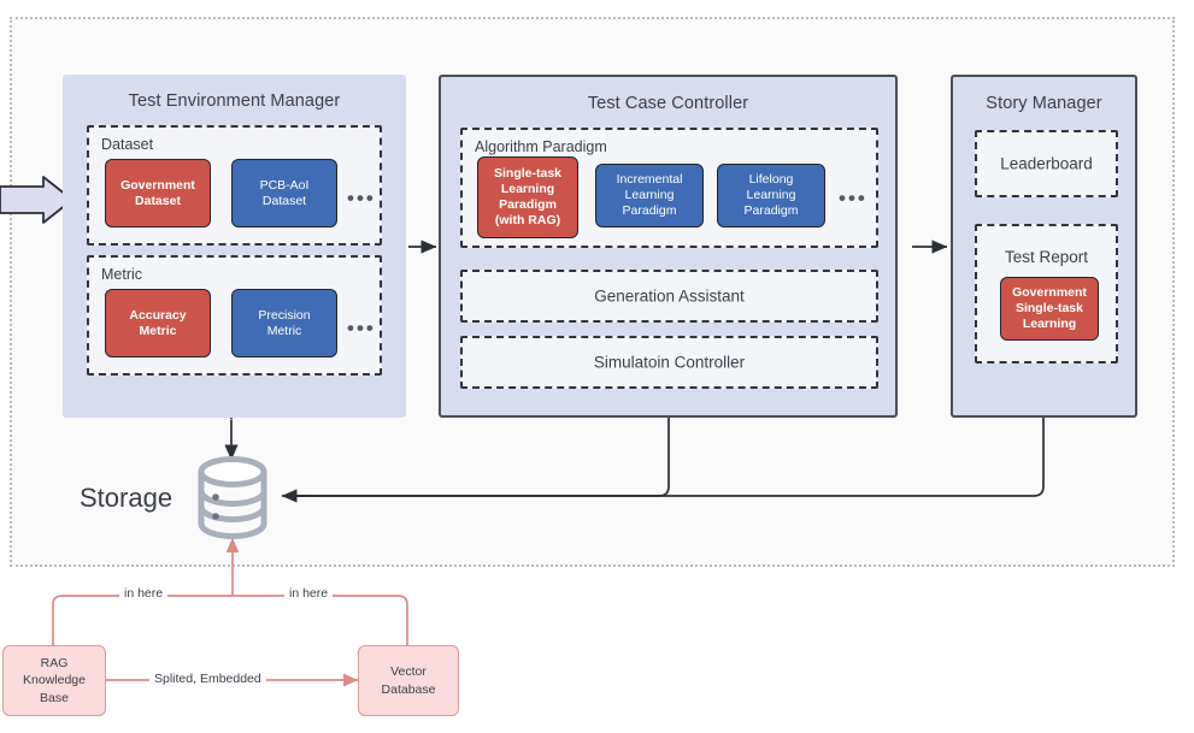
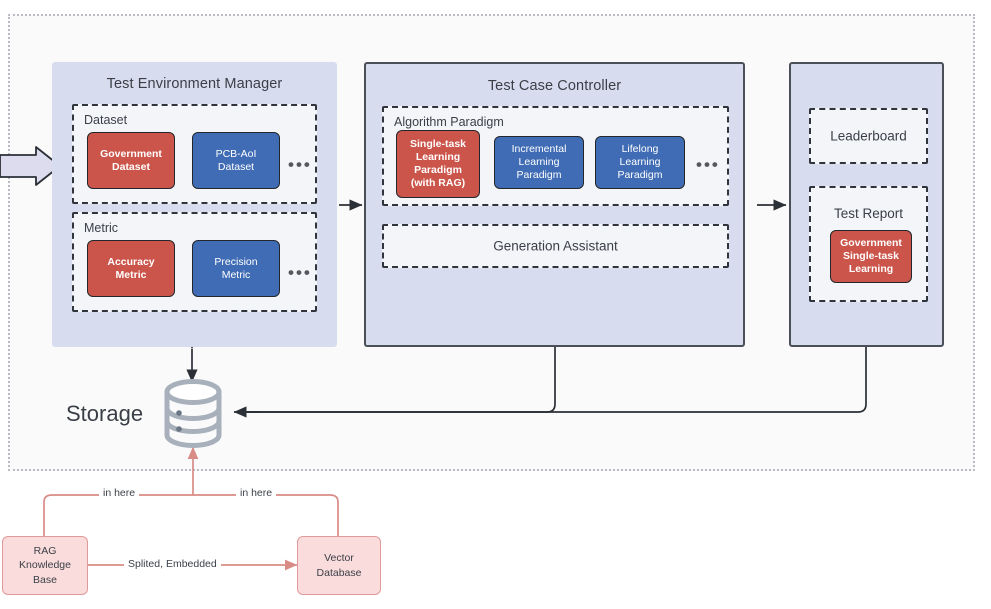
  Storage
  Test Environment Manager
  Dataset
  Government
  Dataset
  PCB-AoI
  Dataset
  •••
  Metric
  Accuracy
  Metric
  Precision
  Metric
  •••
  Test Case Controller
  Algorithm Paradigm
  Single-task
  Learning
  Paradigm
  (with RAG)
  Incremental
  Learning
  Paradigm
  Lifelong
  Learning
  Paradigm
  •••
  Generation Assistant
- Simulatoin Controller
- Story Manager
  Leaderboard
  Test Report
  Government
  Single-task
  Learning
  RAG
  Knowledge
  Base
  Vector
  Database
  Splited, Embedded
  in here
  in here
